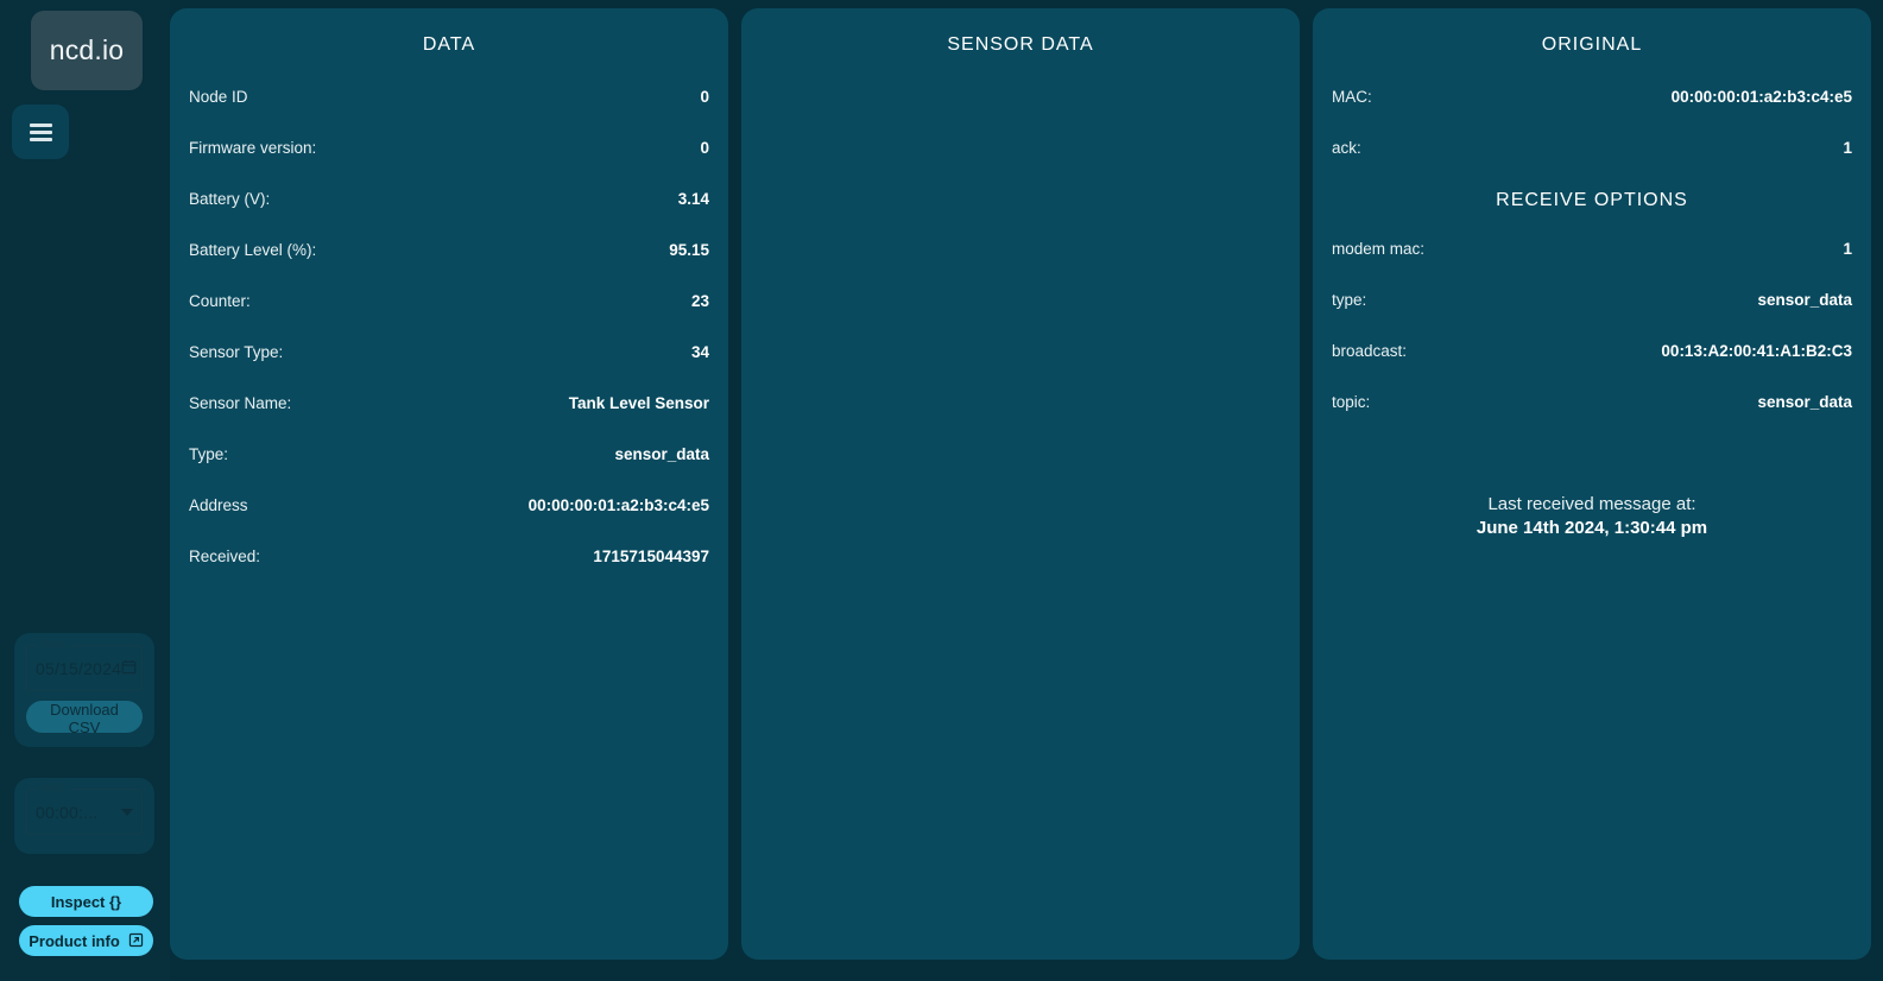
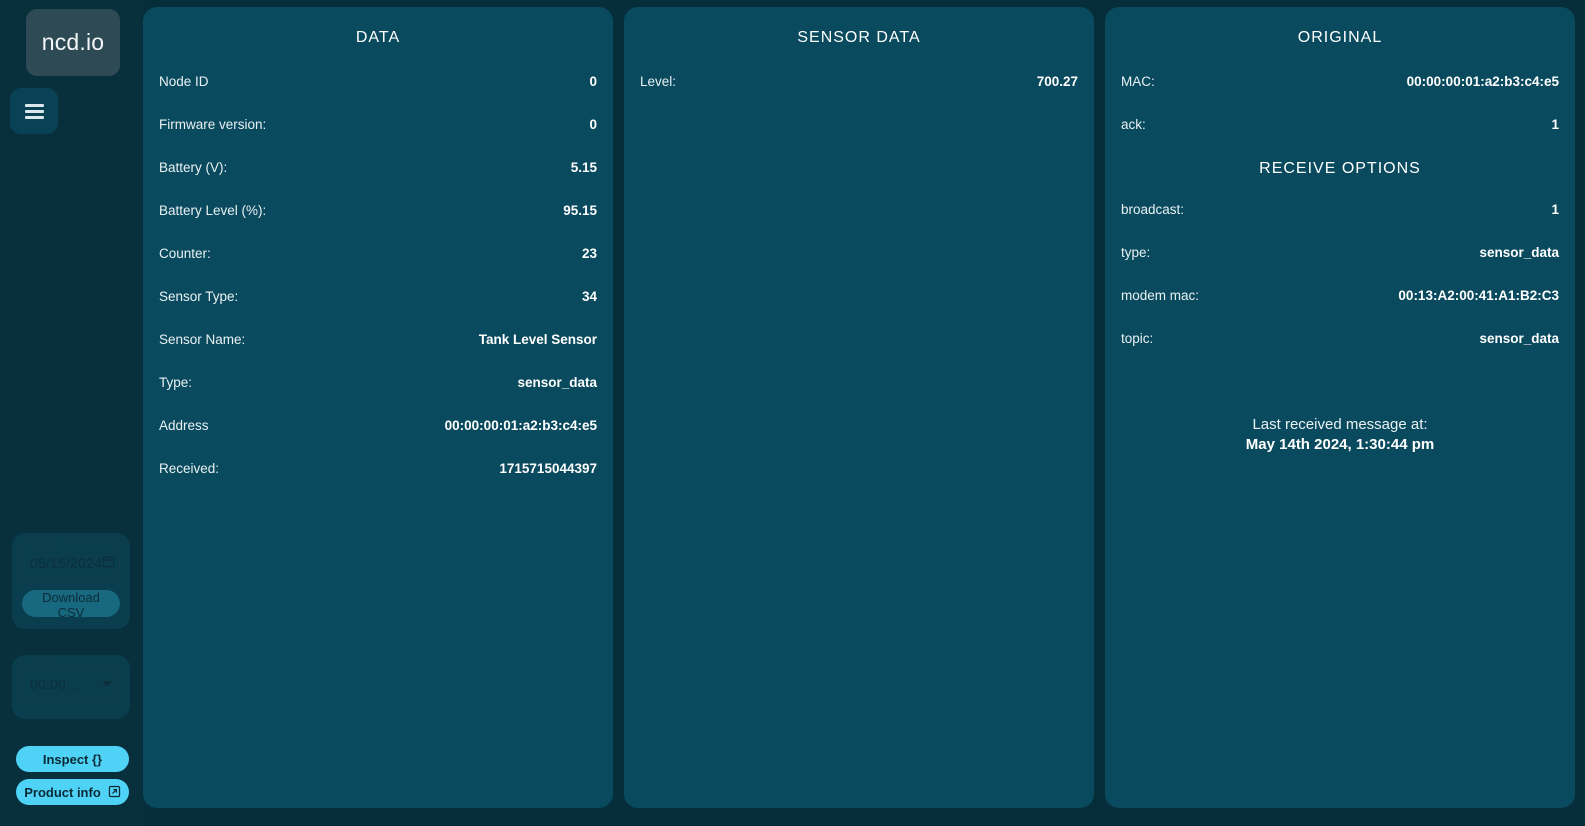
  ncd.io
  Download CSV
  Inspect {}
  Product info
  DATA
  Node ID
  0
  Firmware version:
  0
  Battery (V):
- 3.14
+ 5.15
  Battery Level (%):
  95.15
  Counter:
  23
  Sensor Type:
  34
  Sensor Name:
  Tank Level Sensor
  Type:
  sensor_data
  Address
  00:00:00:01:a2:b3:c4:e5
  Received:
  1715715044397
  SENSOR DATA
+ Level:
+ 700.27
  ORIGINAL
  MAC:
  00:00:00:01:a2:b3:c4:e5
  ack:
  1
  RECEIVE OPTIONS
- modem mac:
+ broadcast:
  1
  type:
  sensor_data
- broadcast:
+ modem mac:
  00:13:A2:00:41:A1:B2:C3
  topic:
  sensor_data
  Last received message at:
- June 14th 2024, 1:30:44 pm
+ May 14th 2024, 1:30:44 pm
